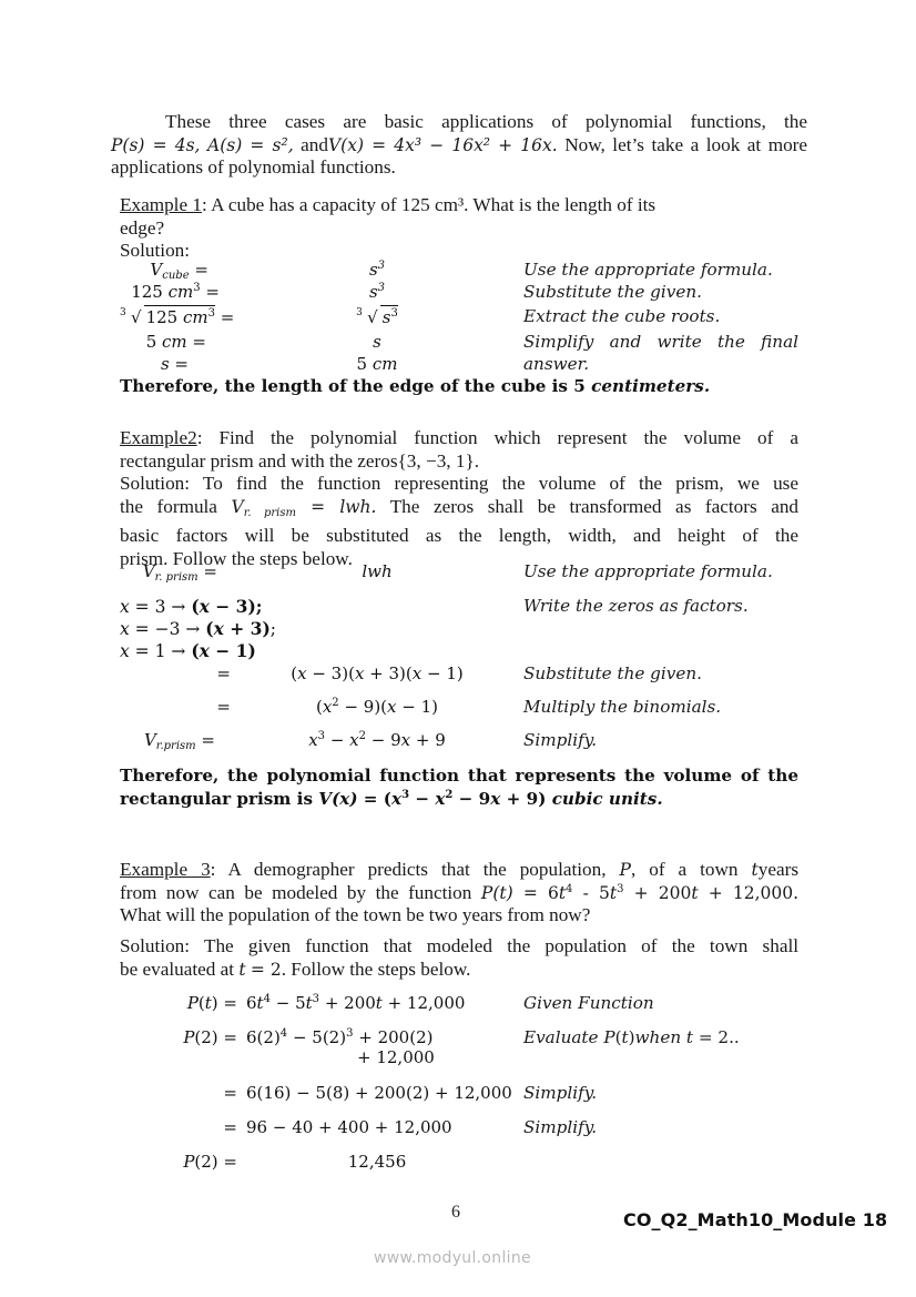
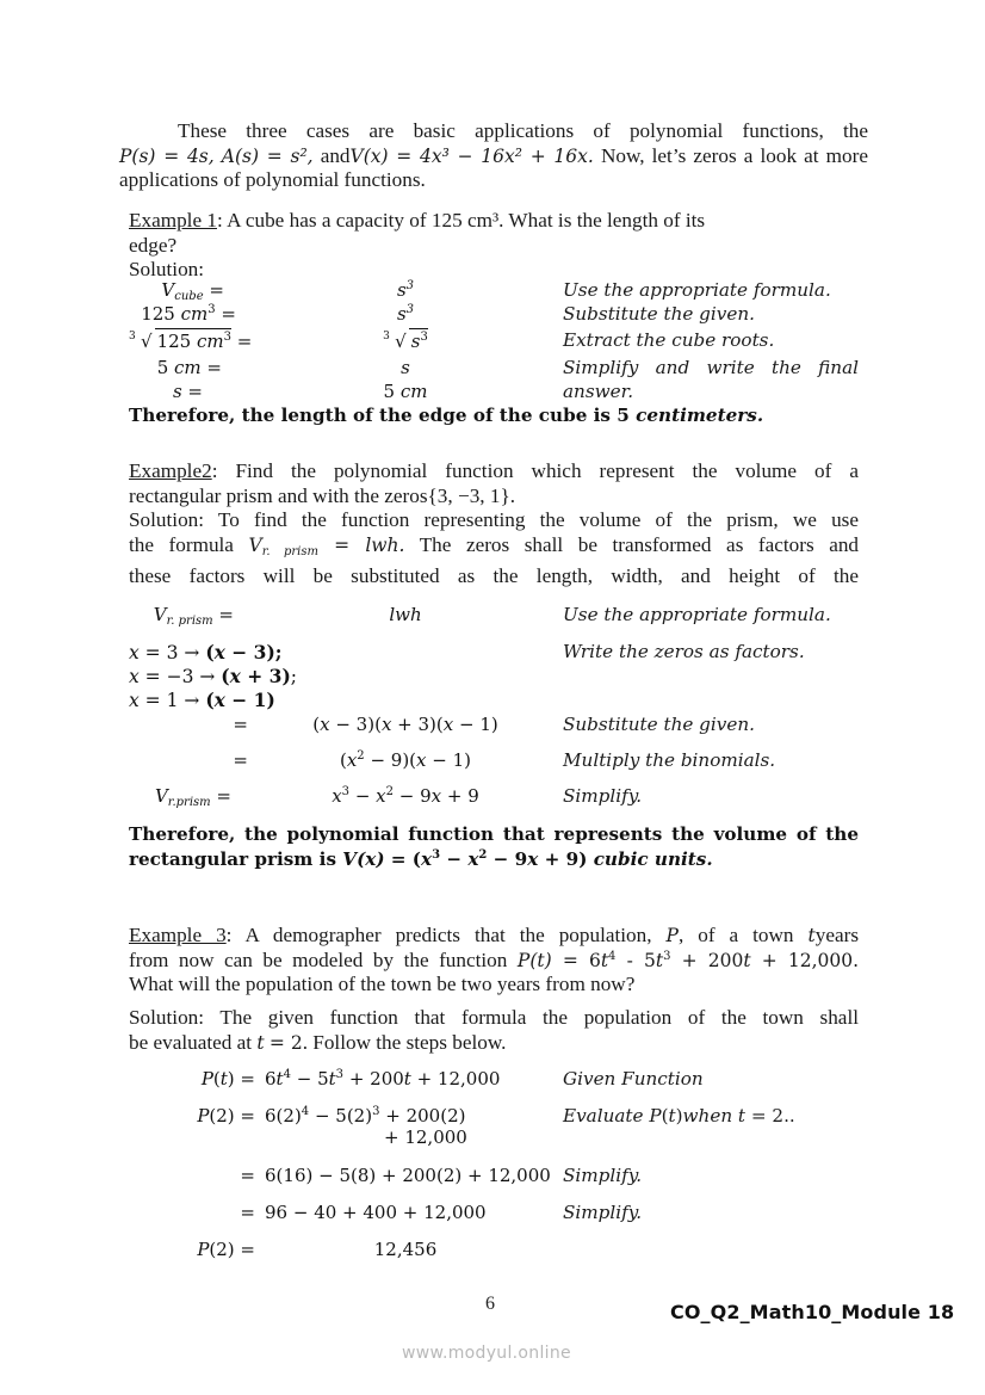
  These three cases are basic applications of polynomial functions, the
- P(s) = 4s, A(s) = s², andV(x) = 4x³ − 16x² + 16x. Now, let’s take a look at more
+ P(s) = 4s, A(s) = s², andV(x) = 4x³ − 16x² + 16x. Now, let’s zeros a look at more
  applications of polynomial functions.
  Example 1: A cube has a capacity of 125 cm³. What is the length of its
  edge?
  Solution:
  Vcube =
  s3
  Use the appropriate formula.
  125 cm3 =
  s3
  Substitute the given.
  3
  √ 125 cm3 =
  3
  √ s3
  Extract the cube roots.
  5 cm =
  s
  Simplify and write the final
  s =
  5 cm
  answer.
  Therefore, the length of the edge of the cube is 5 centimeters.
  Example2: Find the polynomial function which represent the volume of a
  rectangular prism and with the zeros{3, −3, 1}.
  Solution: To find the function representing the volume of the prism, we use
  the formula Vr. prism = lwh. The zeros shall be transformed as factors and
- basic factors will be substituted as the length, width, and height of the
+ these factors will be substituted as the length, width, and height of the
- prism. Follow the steps below.
  Vr. prism =
  lwh
  Use the appropriate formula.
  x = 3 → (x − 3);
  Write the zeros as factors.
  x = −3 → (x + 3);
  x = 1 → (x − 1)
  =
  (x − 3)(x + 3)(x − 1)
  Substitute the given.
  =
  (x2 − 9)(x − 1)
  Multiply the binomials.
  Vr.prism =
  x3 − x2 − 9x + 9
  Simplify.
  Therefore, the polynomial function that represents the volume of the
  rectangular prism is V(x) = (x3 − x2 − 9x + 9) cubic units.
  Example 3: A demographer predicts that the population, P, of a town tyears
  from now can be modeled by the function P(t) = 6t4 - 5t3 + 200t + 12,000.
  What will the population of the town be two years from now?
- Solution: The given function that modeled the population of the town shall
+ Solution: The given function that formula the population of the town shall
  be evaluated at t = 2. Follow the steps below.
  P(t) =
  6t4 − 5t3 + 200t + 12,000
  Given Function
  P(2) =
  6(2)4 − 5(2)3 + 200(2)
  + 12,000
  Evaluate P(t)when t = 2..
  =
  6(16) − 5(8) + 200(2) + 12,000
  Simplify.
  =
  96 − 40 + 400 + 12,000
  Simplify.
  P(2) =
  12,456
  6
  CO_Q2_Math10_Module 18
  www.modyul.online
